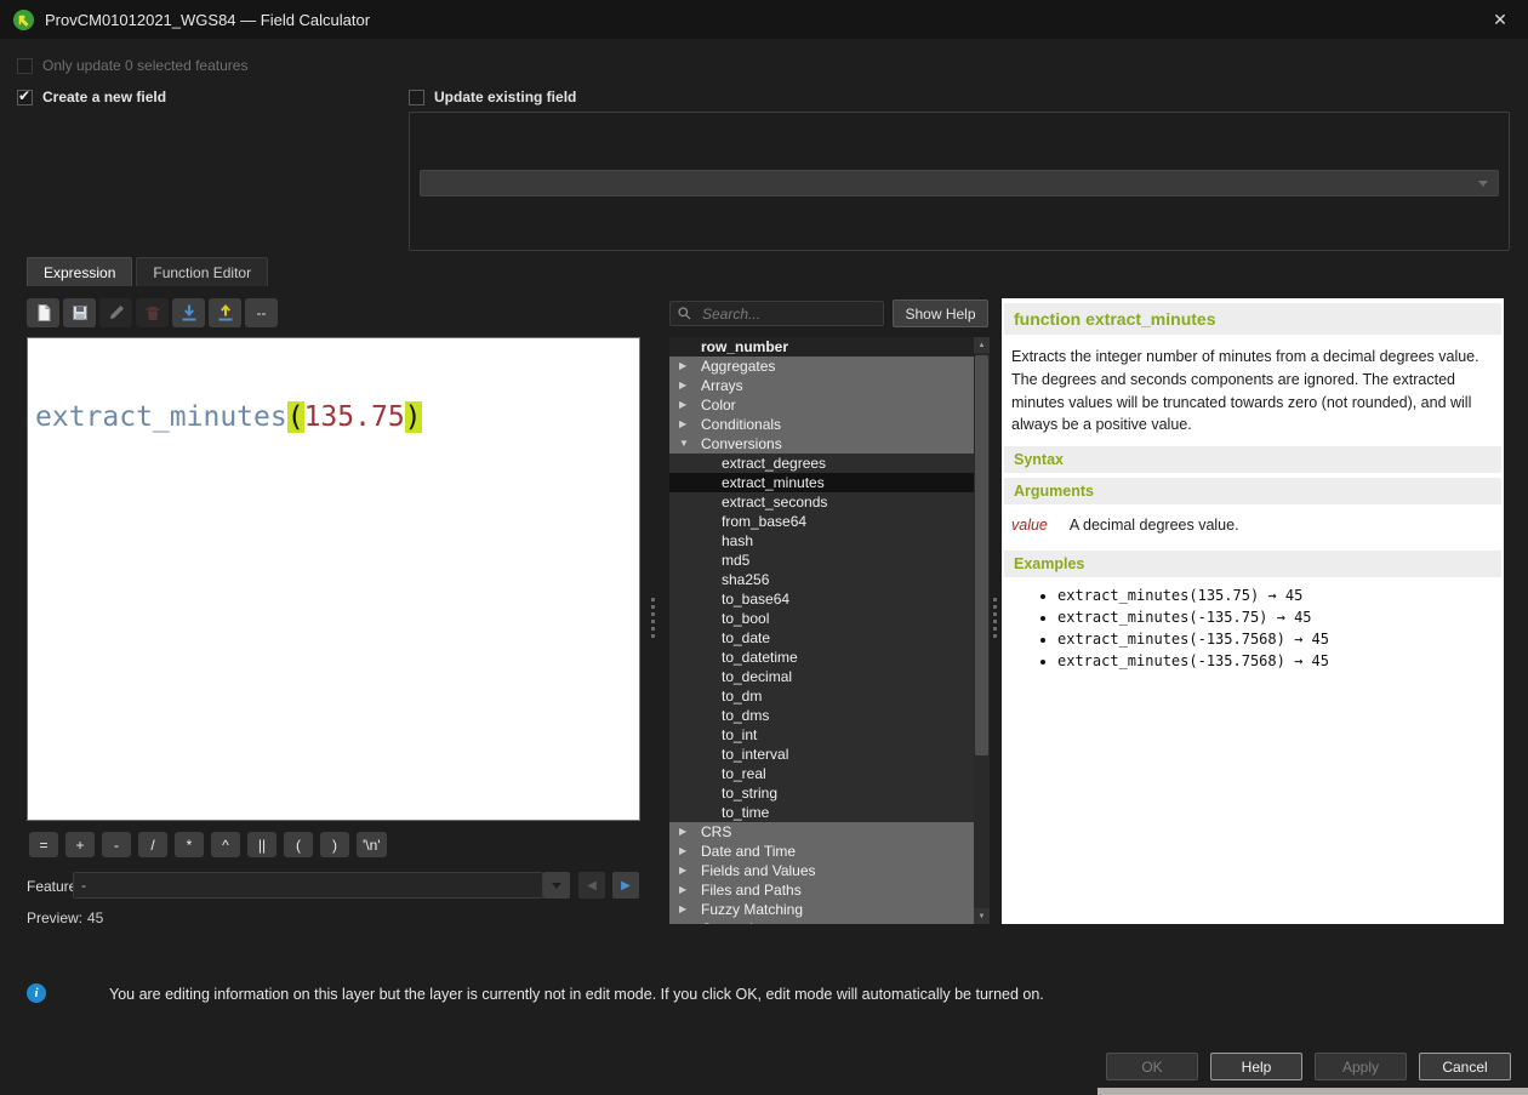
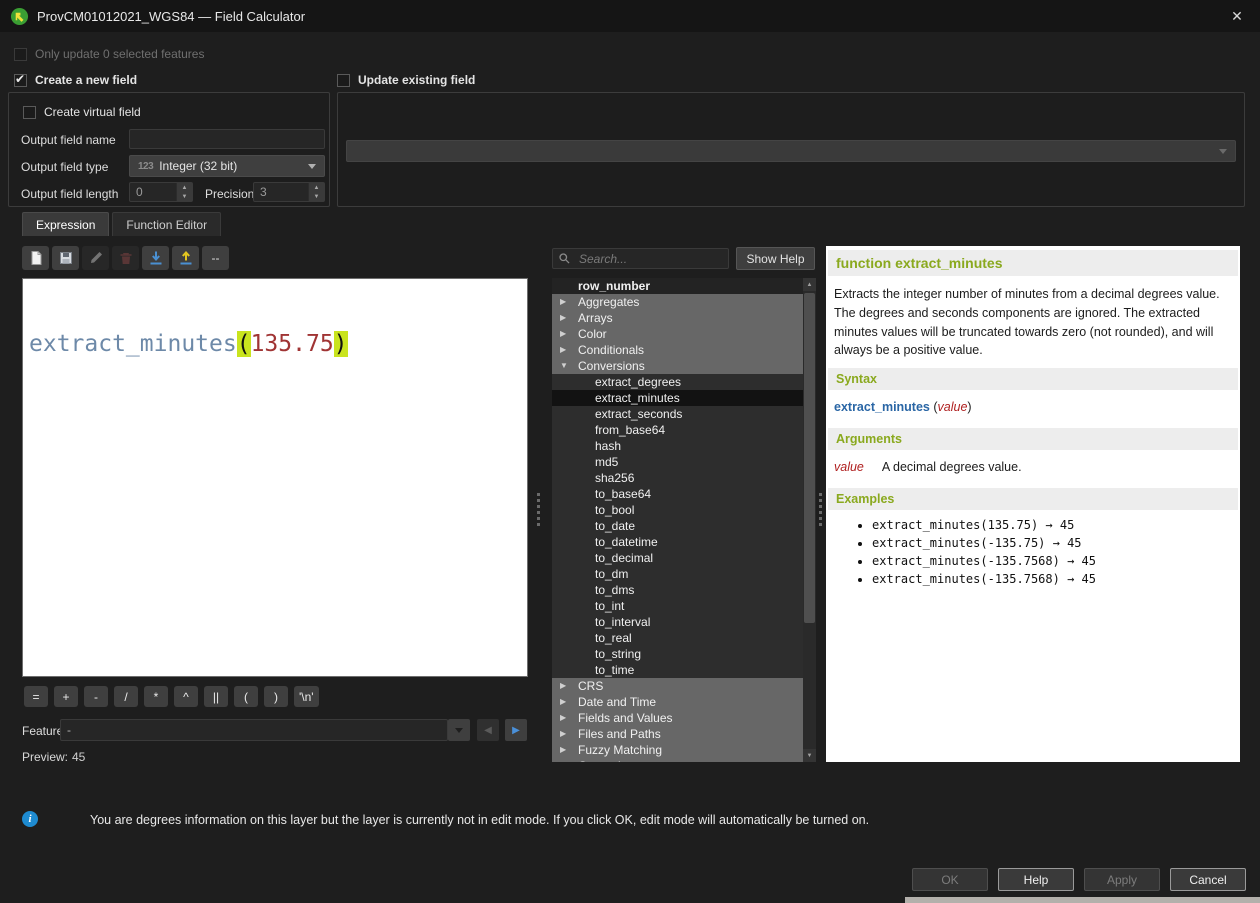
  ProvCM01012021_WGS84 — Field Calculator
  ✕
  Only update 0 selected features
  Create a new field
  Update existing field
+ Create virtual field
+ Output field name
+ Output field type
+ 123
+ Integer (32 bit)
+ Output field length
+ 0
+ Precision
+ 3
  Expression
  Function Editor
  --
  extract_minutes(135.75)
  =
  +
  -
  /
  *
  ^
  ||
  (
  )
  '\n'
  Featur
  -
  ◀
  ▶
  Preview:
  45
  Search...
  Show Help
  row_number
  ▶
  Aggregates
  ▶
  Arrays
  ▶
  Color
  ▶
  Conditionals
  ▼
  Conversions
  extract_degrees
  extract_minutes
  extract_seconds
  from_base64
  hash
  md5
  sha256
  to_base64
  to_bool
  to_date
  to_datetime
  to_decimal
  to_dm
  to_dms
  to_int
  to_interval
  to_real
  to_string
  to_time
  ▶
  CRS
  ▶
  Date and Time
  ▶
  Fields and Values
  ▶
  Files and Paths
  ▶
  Fuzzy Matching
  function extract_minutes
  Extracts the integer number of minutes from a decimal degrees value. The degrees and seconds components are ignored. The extracted minutes values will be truncated towards zero (not rounded), and will always be a positive value.
  Syntax
+ extract_minutes (value)
  Arguments
  value
  A decimal degrees value.
  Examples
  extract_minutes(135.75) → 45
  extract_minutes(-135.75) → 45
  extract_minutes(-135.7568) → 45
  extract_minutes(-135.7568) → 45
  i
- You are editing information on this layer but the layer is currently not in edit mode. If you click OK, edit mode will automatically be turned on.
+ You are degrees information on this layer but the layer is currently not in edit mode. If you click OK, edit mode will automatically be turned on.
  OK
  Help
  Apply
  Cancel
